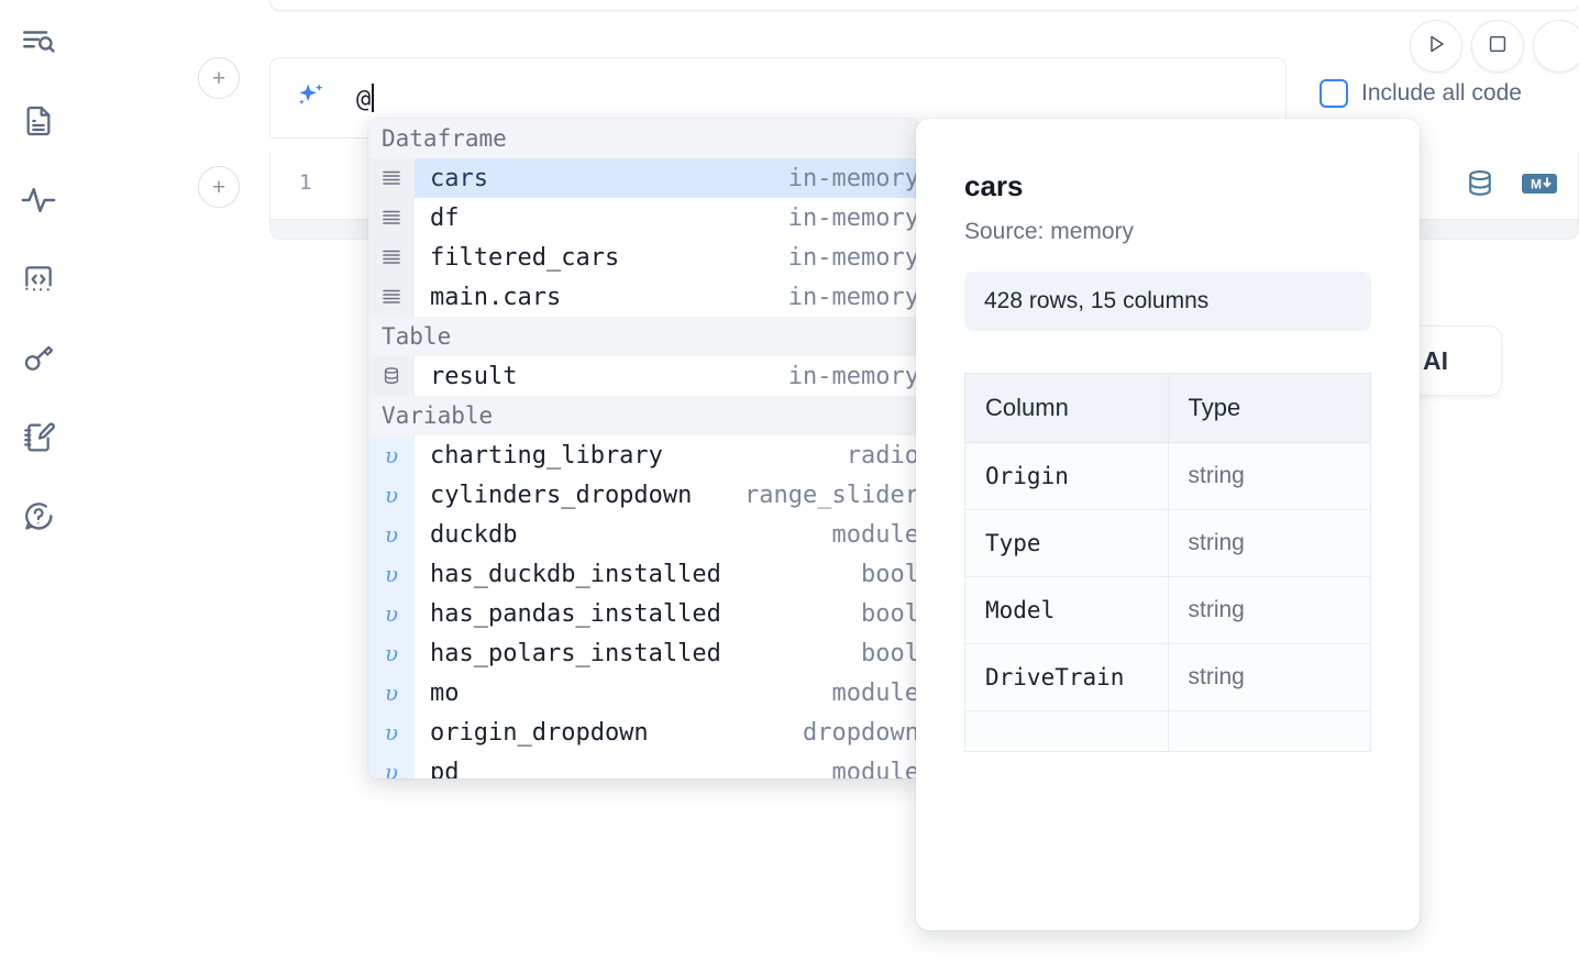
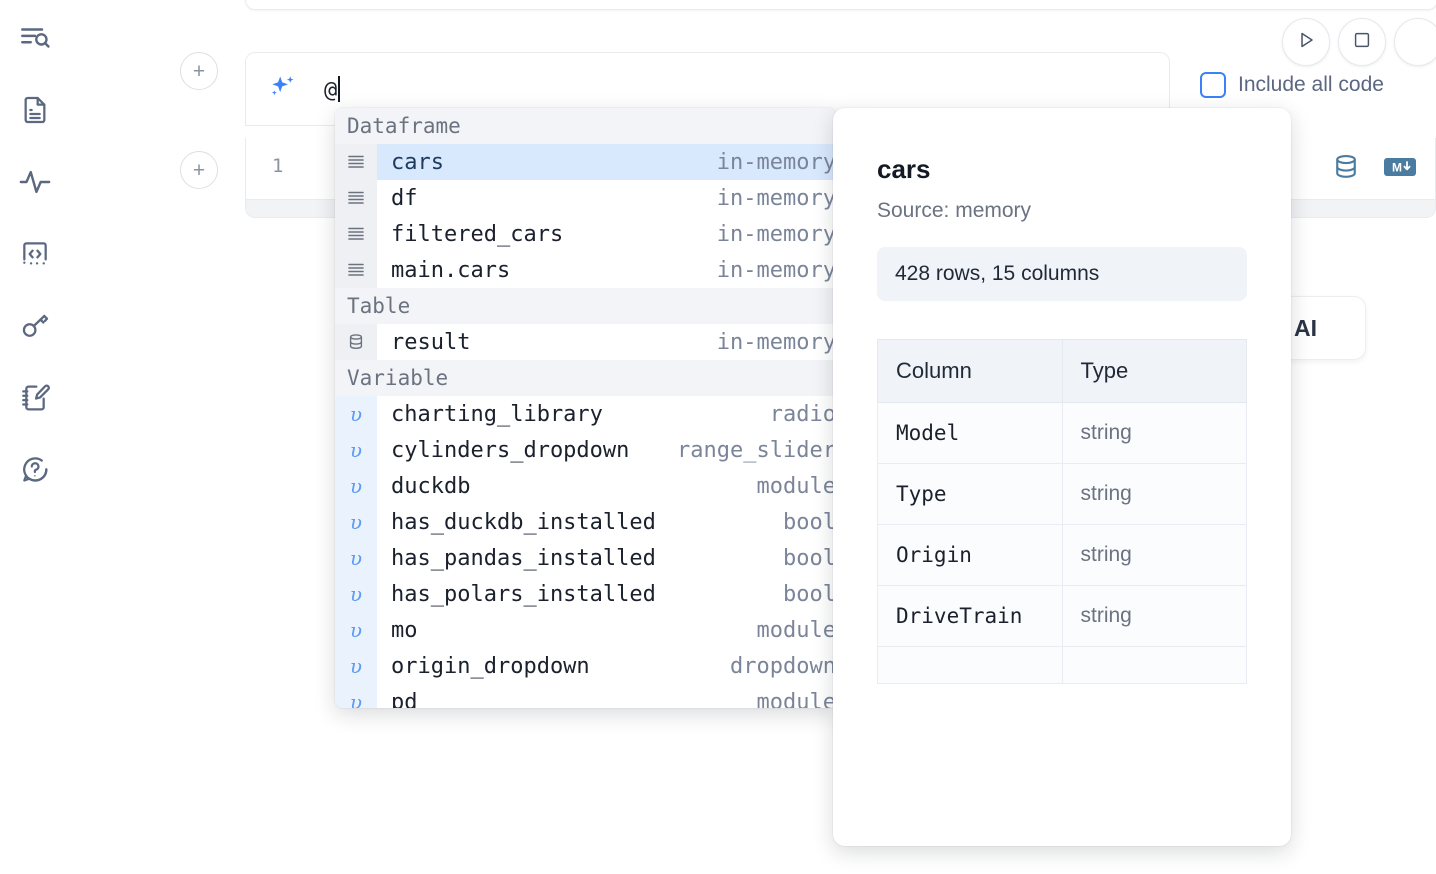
  +
  +
  @
  Include all code
  1
  M
  Dataframe
  cars
  in-memory
  df
  in-memory
  filtered_cars
  in-memory
  main.cars
  in-memory
  Table
  result
  in-memory
  Variable
  υ
  charting_library
  radio
  υ
  cylinders_dropdown
  range_slider
  υ
  duckdb
  module
  υ
  has_duckdb_installed
  bool
  υ
  has_pandas_installed
  bool
  υ
  has_polars_installed
  bool
  υ
  mo
  module
  υ
  origin_dropdown
  dropdown
  υ
  pd
  module
  cars
  Source: memory
  428 rows, 15 columns
  Column	Type
- Origin	string
+ Model	string
  Type	string
- Model	string
+ Origin	string
  DriveTrain	string
